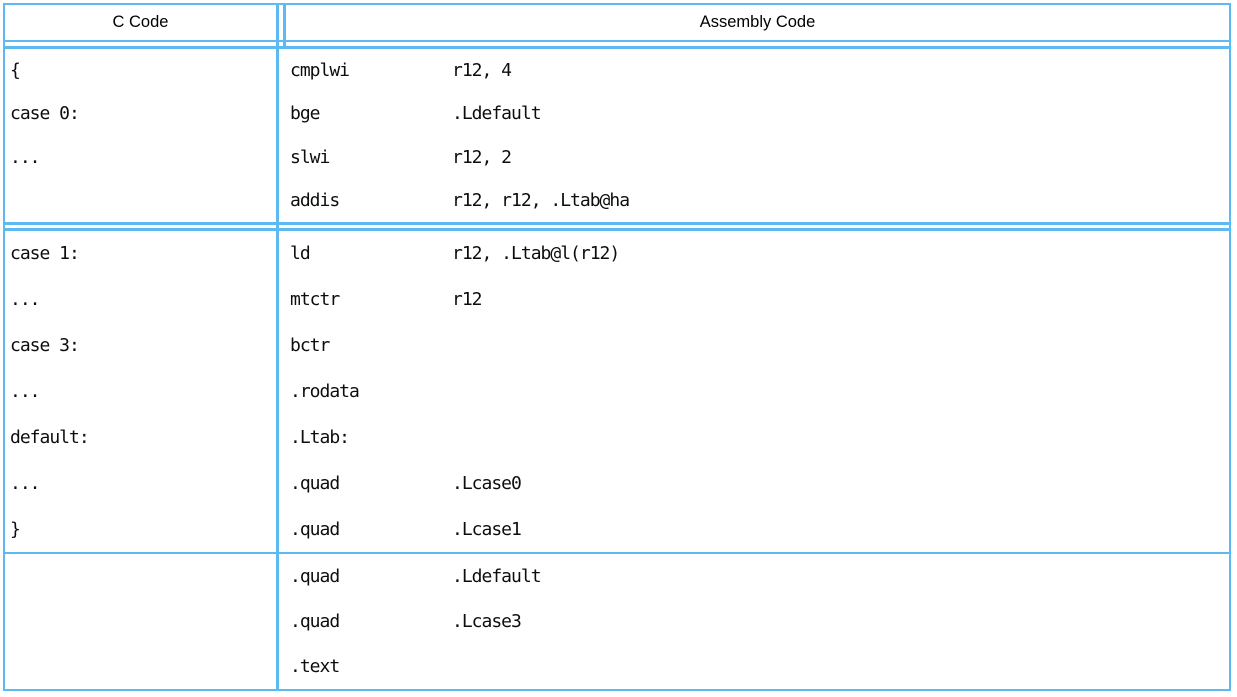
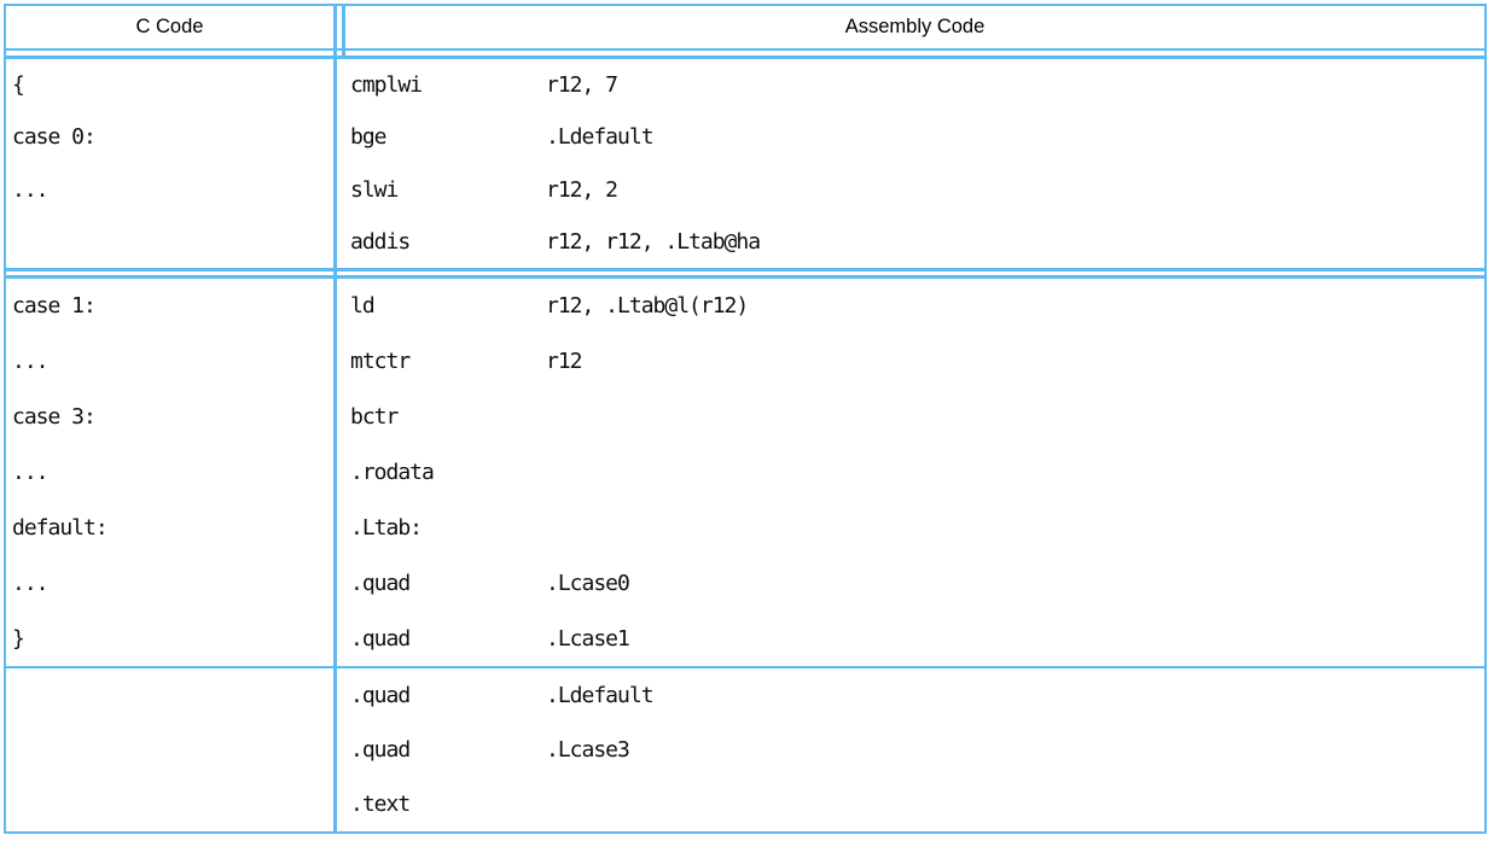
  C Code
  Assembly Code
  {
  case 0:
  ...
  cmplwi
- r12, 4
+ r12, 7
  bge
  .Ldefault
  slwi
  r12, 2
  addis
  r12, r12, .Ltab@ha
  case 1:
  ...
  case 3:
  ...
  default:
  ...
  }
  ld
  r12, .Ltab@l(r12)
  mtctr
  r12
  bctr
  .rodata
  .Ltab:
  .quad
  .Lcase0
  .quad
  .Lcase1
  .quad
  .Ldefault
  .quad
  .Lcase3
  .text
